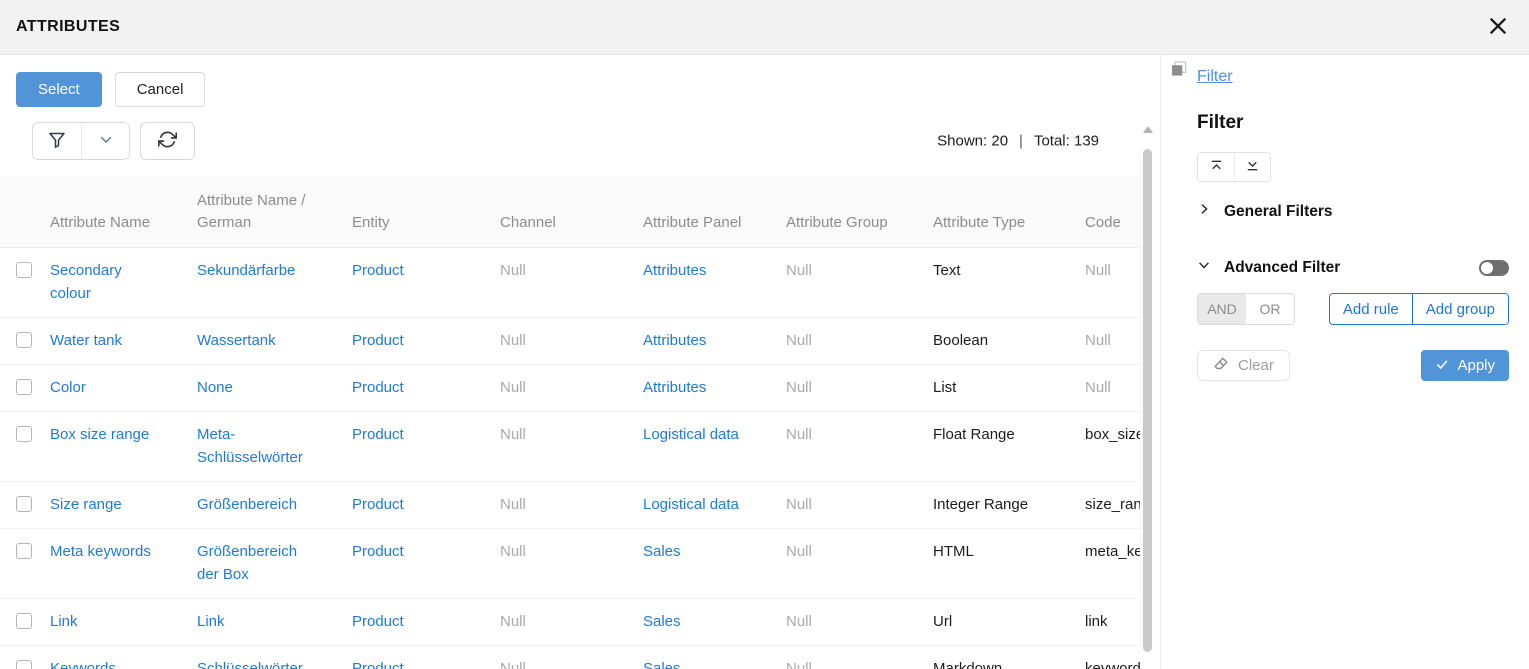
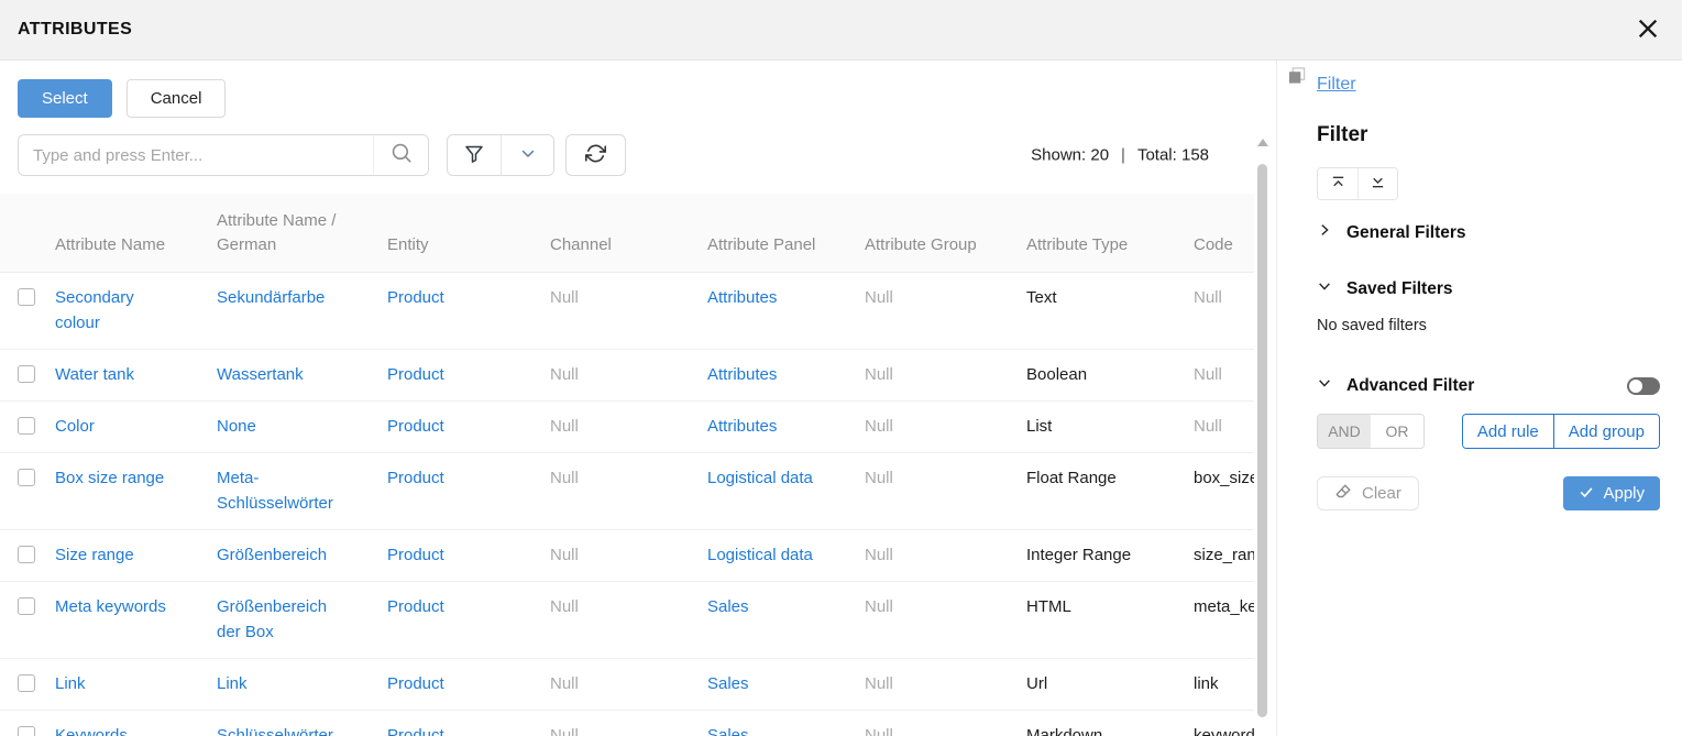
  ATTRIBUTES
  Select
  Cancel
+ Type and press Enter...
  Shown: 20
  |
- Total: 139
+ Total: 158
  Attribute Name
  Attribute Name / German
  Entity
  Channel
  Attribute Panel
  Attribute Group
  Attribute Type
  Code
  Secondary colour
  Sekundärfarbe
  Product
  Null
  Attributes
  Null
  Text
  Null
  Water tank
  Wassertank
  Product
  Null
  Attributes
  Null
  Boolean
  Null
  Color
  None
  Product
  Null
  Attributes
  Null
  List
  Null
  Box size range
  Meta-Schlüsselwörter
  Product
  Null
  Logistical data
  Null
  Float Range
  Size range
  Größenbereich
  Product
  Null
  Logistical data
  Null
  Integer Range
  size_ran
  Meta keywords
  Größenbereich der Box
  Product
  Null
  Sales
  Null
  HTML
  Link
  Link
  Product
  Null
  Sales
  Null
  Url
  link
  Filter
  Filter
  General Filters
+ Saved Filters
+ No saved filters
  Advanced Filter
  AND
  OR
  Add rule
  Add group
  Clear
  Apply
